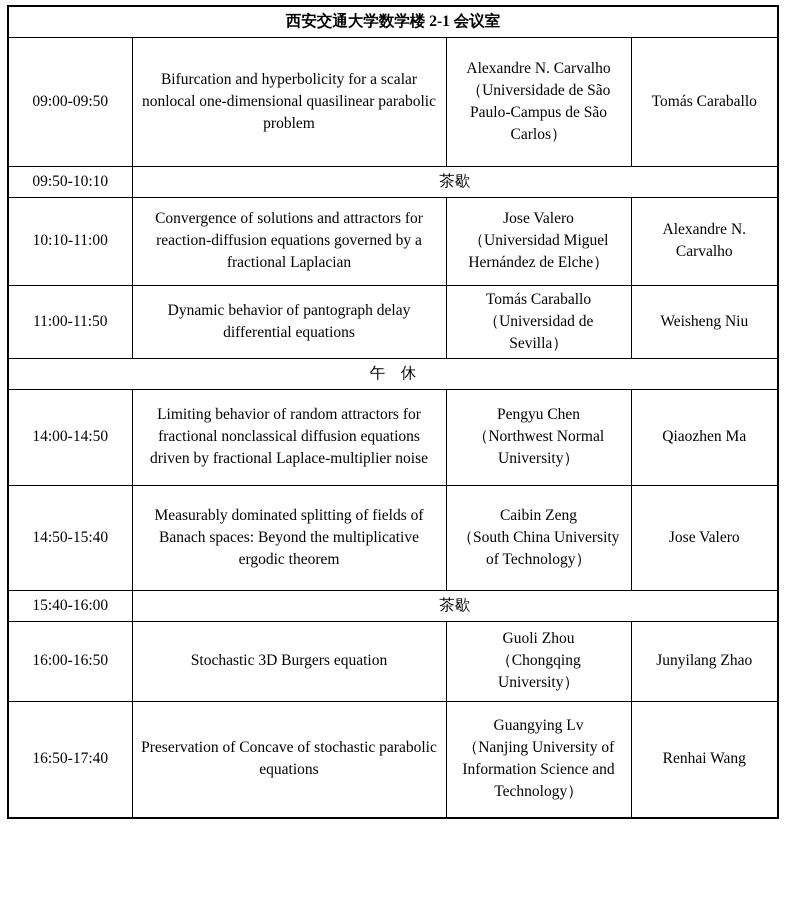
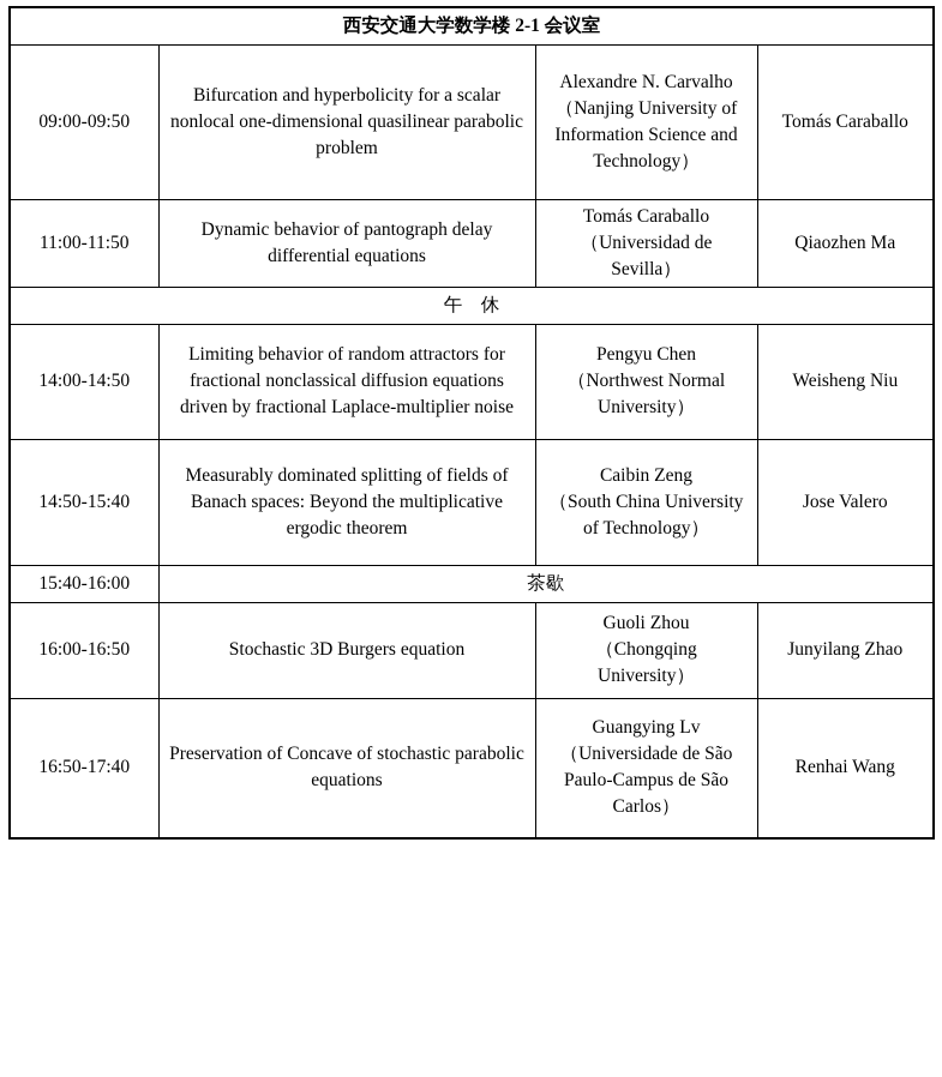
  西安交通大学数学楼 2-1 会议室
- 09:00-09:50	Bifurcation and hyperbolicity for a scalar nonlocal one-dimensional quasilinear parabolic problem	Alexandre N. Carvalho （Universidade de São Paulo-Campus de São Carlos）	Tomás Caraballo
+ 09:00-09:50	Bifurcation and hyperbolicity for a scalar nonlocal one-dimensional quasilinear parabolic problem	Alexandre N. Carvalho （Nanjing University of Information Science and Technology）	Tomás Caraballo
- 09:50-10:10	茶歇
- 10:10-11:00	Convergence of solutions and attractors for reaction-diffusion equations governed by a fractional Laplacian	Jose Valero （Universidad Miguel Hernández de Elche）	Alexandre N. Carvalho
- 11:00-11:50	Dynamic behavior of pantograph delay differential equations	Tomás Caraballo （Universidad de Sevilla）	Weisheng Niu
+ 11:00-11:50	Dynamic behavior of pantograph delay differential equations	Tomás Caraballo （Universidad de Sevilla）	Qiaozhen Ma
  午 休
- 14:00-14:50	Limiting behavior of random attractors for fractional nonclassical diffusion equations driven by fractional Laplace-multiplier noise	Pengyu Chen （Northwest Normal University）	Qiaozhen Ma
+ 14:00-14:50	Limiting behavior of random attractors for fractional nonclassical diffusion equations driven by fractional Laplace-multiplier noise	Pengyu Chen （Northwest Normal University）	Weisheng Niu
  14:50-15:40	Measurably dominated splitting of fields of Banach spaces: Beyond the multiplicative ergodic theorem	Caibin Zeng （South China University of Technology）	Jose Valero
  15:40-16:00	茶歇
  16:00-16:50	Stochastic 3D Burgers equation	Guoli Zhou （Chongqing University）	Junyilang Zhao
- 16:50-17:40	Preservation of Concave of stochastic parabolic equations	Guangying Lv （Nanjing University of Information Science and Technology）	Renhai Wang
+ 16:50-17:40	Preservation of Concave of stochastic parabolic equations	Guangying Lv （Universidade de São Paulo-Campus de São Carlos）	Renhai Wang
